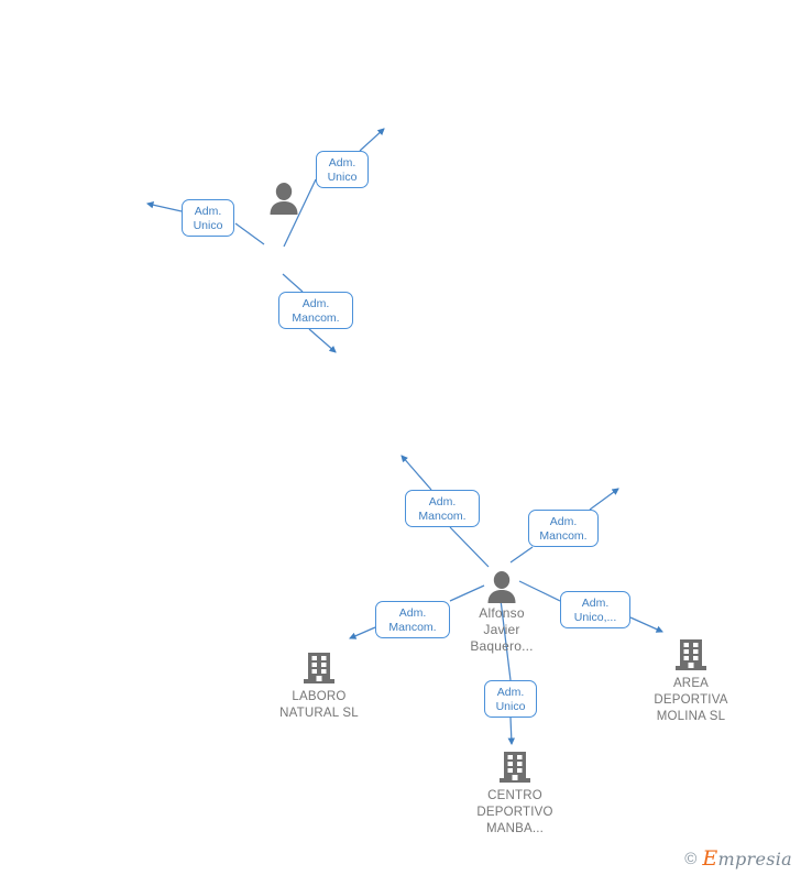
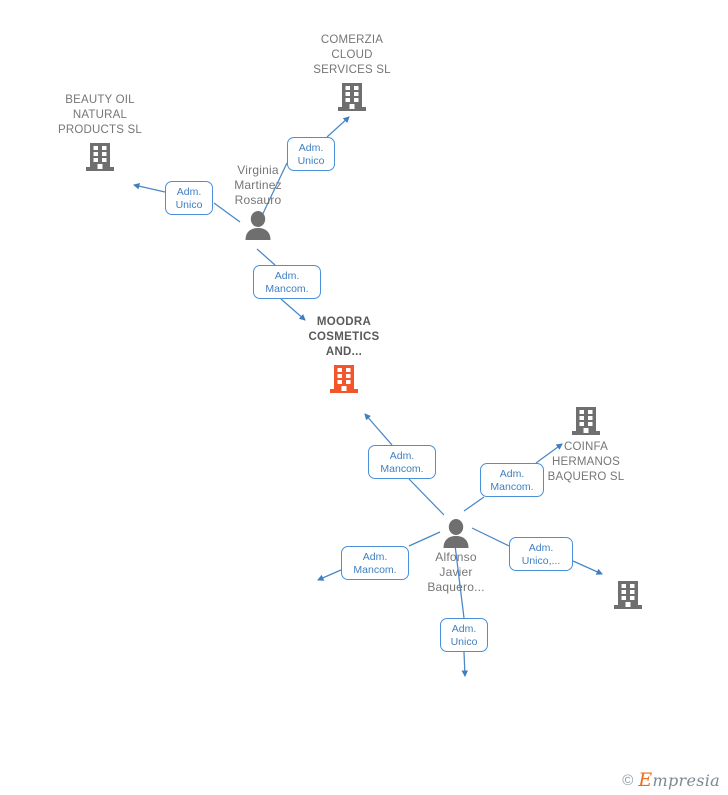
+ COMERZIA
+ CLOUD
+ SERVICES SL
+ BEAUTY OIL
+ NATURAL
+ PRODUCTS SL
+ Virginia
+ Martinez
+ Rosauro
+ MOODRA
+ COSMETICS
+ AND...
+ COINFA
+ HERMANOS
+ BAQUERO SL
  Alfonso
  Javier
  Baquero...
- AREA
- DEPORTIVA
- MOLINA SL
- LABORO
- NATURAL SL
- CENTRO
- DEPORTIVO
- MANBA...
  Adm.
  Unico
  Adm.
  Unico
  Adm.
  Mancom.
  Adm.
  Mancom.
  Adm.
  Mancom.
  Adm.
  Mancom.
  Adm.
  Unico,...
  Adm.
  Unico
  ©
  Empresia
